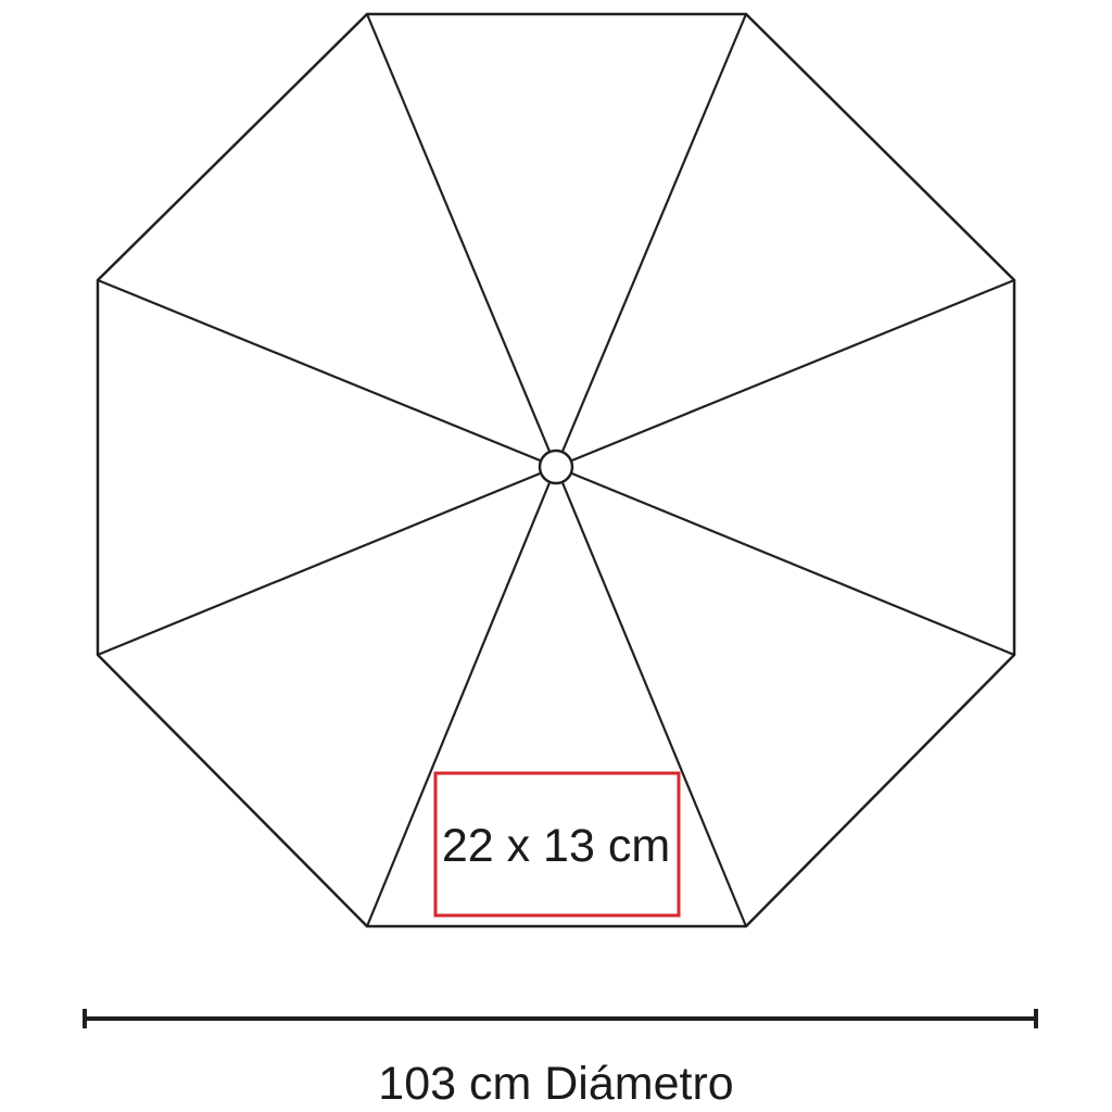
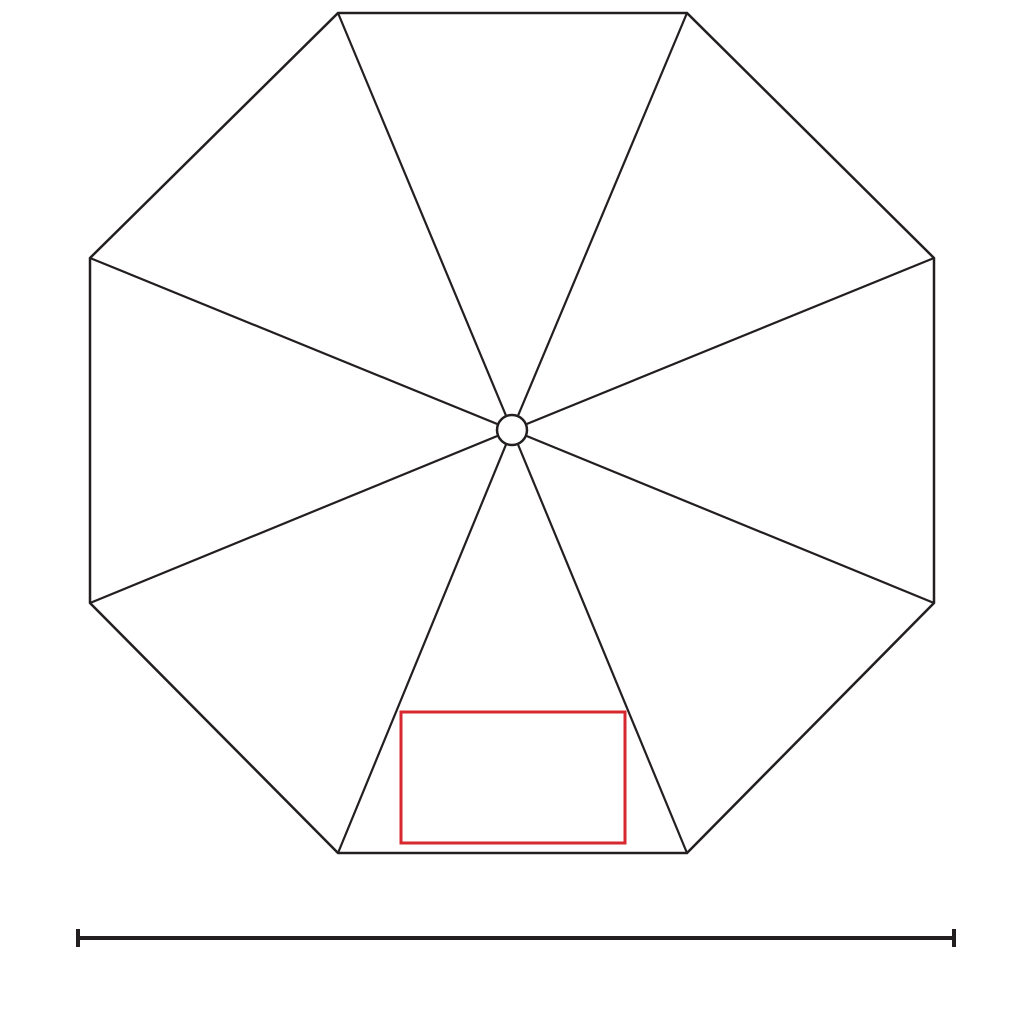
- 22 x 13 cm
- 103 cm Diámetro
